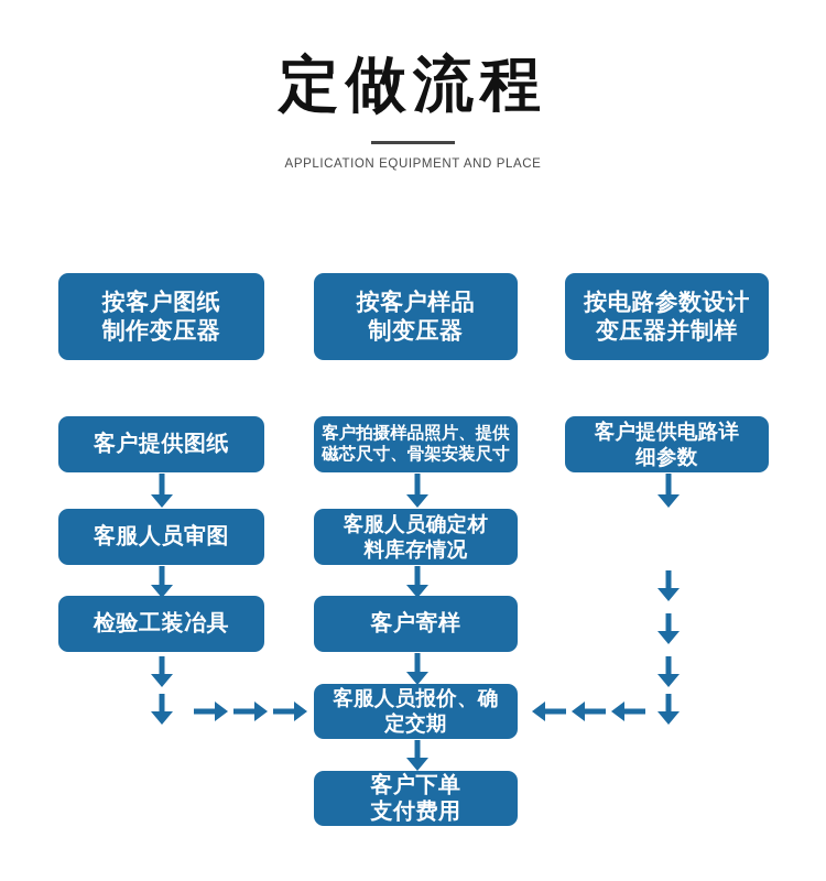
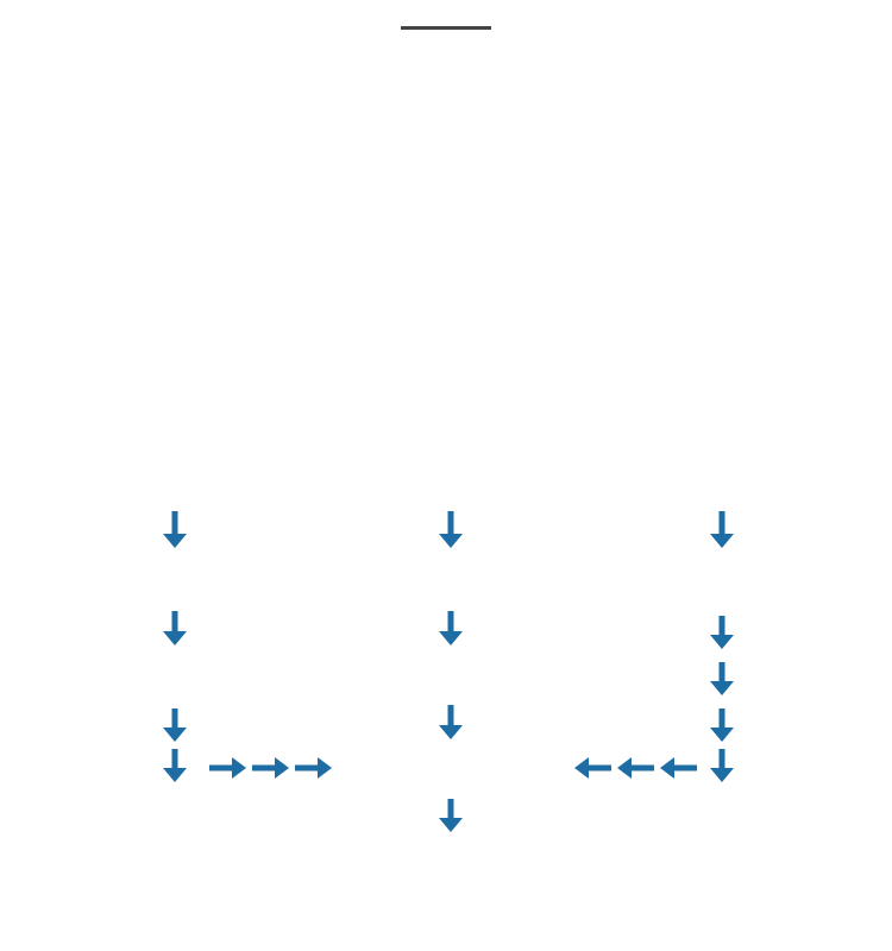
- 定做流程
- APPLICATION EQUIPMENT AND PLACE
- 按客户图纸
- 制作变压器
- 按客户样品
- 制变压器
- 按电路参数设计
- 变压器并制样
- 客户提供图纸
- 客服人员审图
- 检验工装冶具
- 客户拍摄样品照片、提供
- 磁芯尺寸、骨架安装尺寸
- 客服人员确定材
- 料库存情况
- 客户寄样
- 客服人员报价、确
- 定交期
- 客户下单
- 支付费用
- 客户提供电路详
- 细参数
